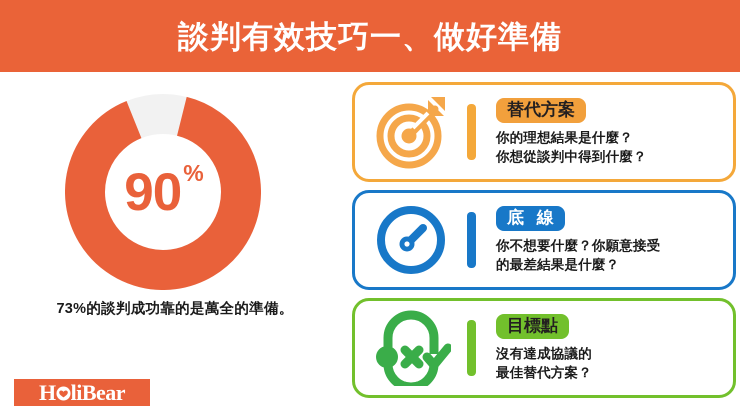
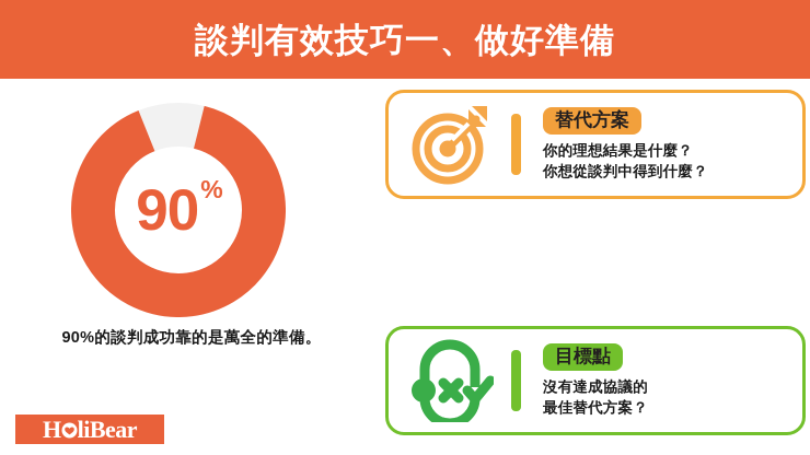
  談判有效技巧一、做好準備
  90
  %
- 73%的談判成功靠的是萬全的準備。
+ 90%的談判成功靠的是萬全的準備。
  H
  li
  Bear
  替代方案
  你的理想結果是什麼？
  你想從談判中得到什麼？
- 底 線
- 你不想要什麼？你願意接受
- 的最差結果是什麼？
  目標點
  沒有達成協議的
  最佳替代方案？
